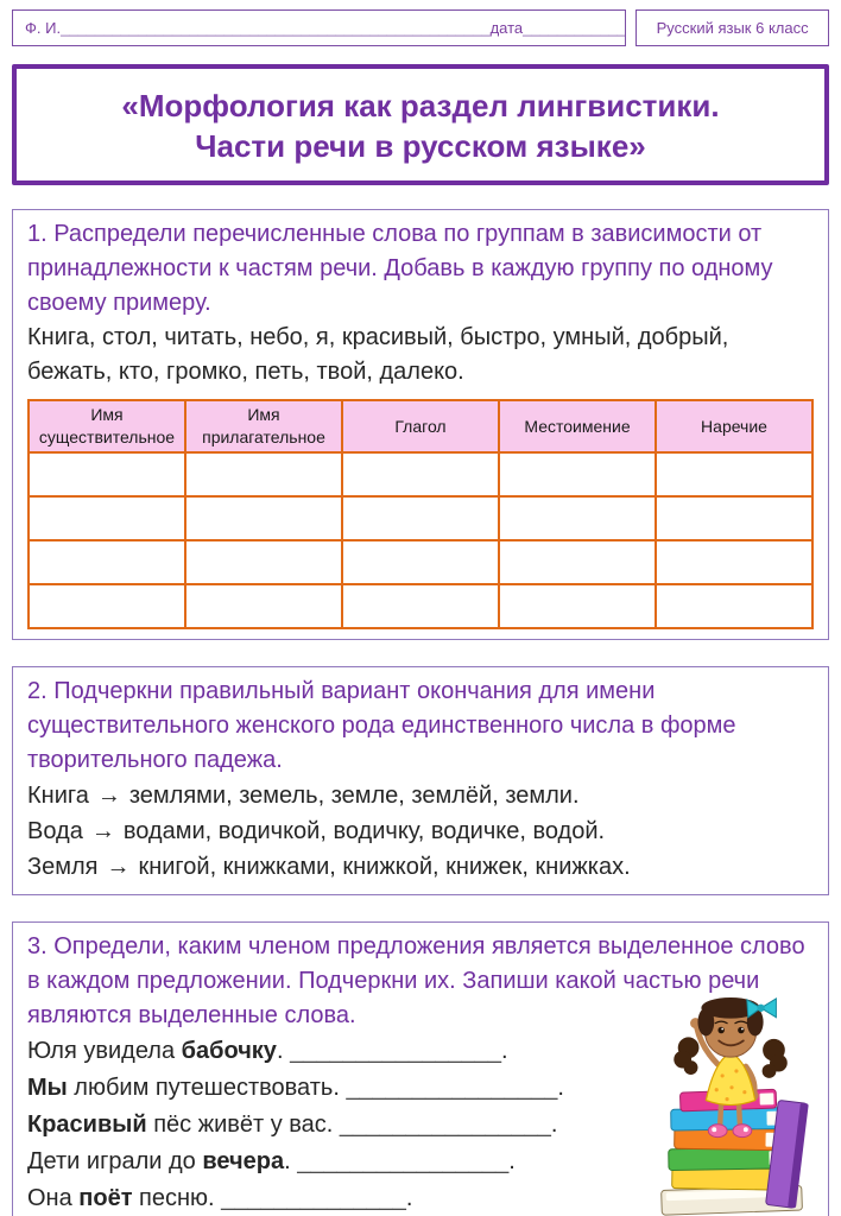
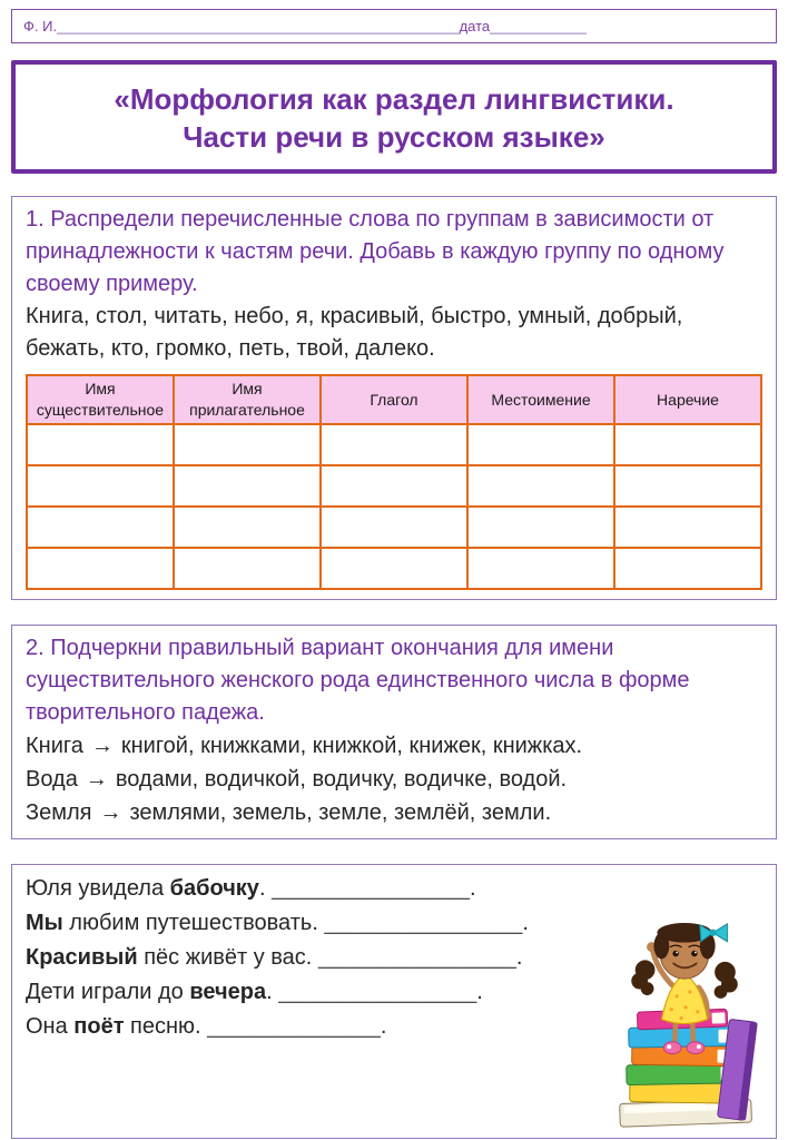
  Ф. И.
  __________________________________________________
  дата
  ____________
- Русский язык 6 класс
  «Морфология как раздел лингвистики.
  Части речи в русском языке»
  1. Распредели перечисленные слова по группам в зависимости от принадлежности к частям речи. Добавь в каждую группу по одному своему примеру.
  Книга, стол, читать, небо, я, красивый, быстро, умный, добрый, бежать, кто, громко, петь, твой, далеко.
  Имя существительное	Имя прилагательное	Глагол	Местоимение	Наречие
  2. Подчеркни правильный вариант окончания для имени существительного женского рода единственного числа в форме творительного падежа.
- Книга → землями, земель, земле, землёй, земли.
+ Книга → книгой, книжками, книжкой, книжек, книжках.
  Вода → водами, водичкой, водичку, водичке, водой.
- Земля → книгой, книжками, книжкой, книжек, книжках.
+ Земля → землями, земель, земле, землёй, земли.
- 3. Определи, каким членом предложения является выделенное слово в каждом предложении. Подчеркни их. Запиши какой частью речи являются выделенные слова.
  Юля увидела бабочку. ________________.
  Мы любим путешествовать. ________________.
  Красивый пёс живёт у вас. ________________.
  Дети играли до вечера. ________________.
  Она поёт песню. ______________.
